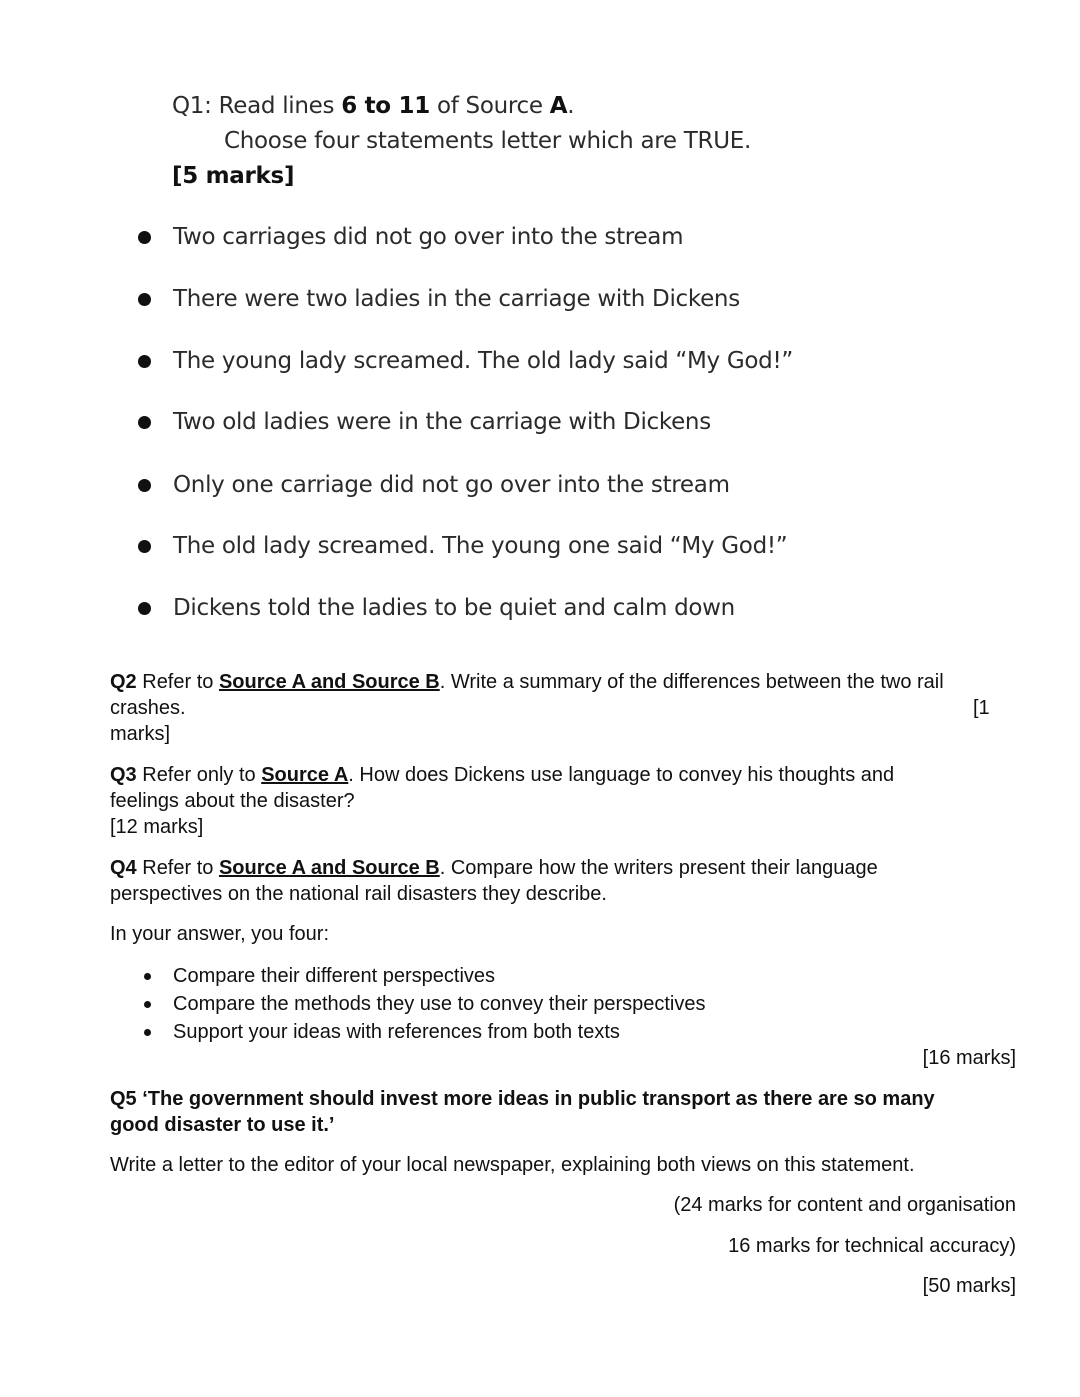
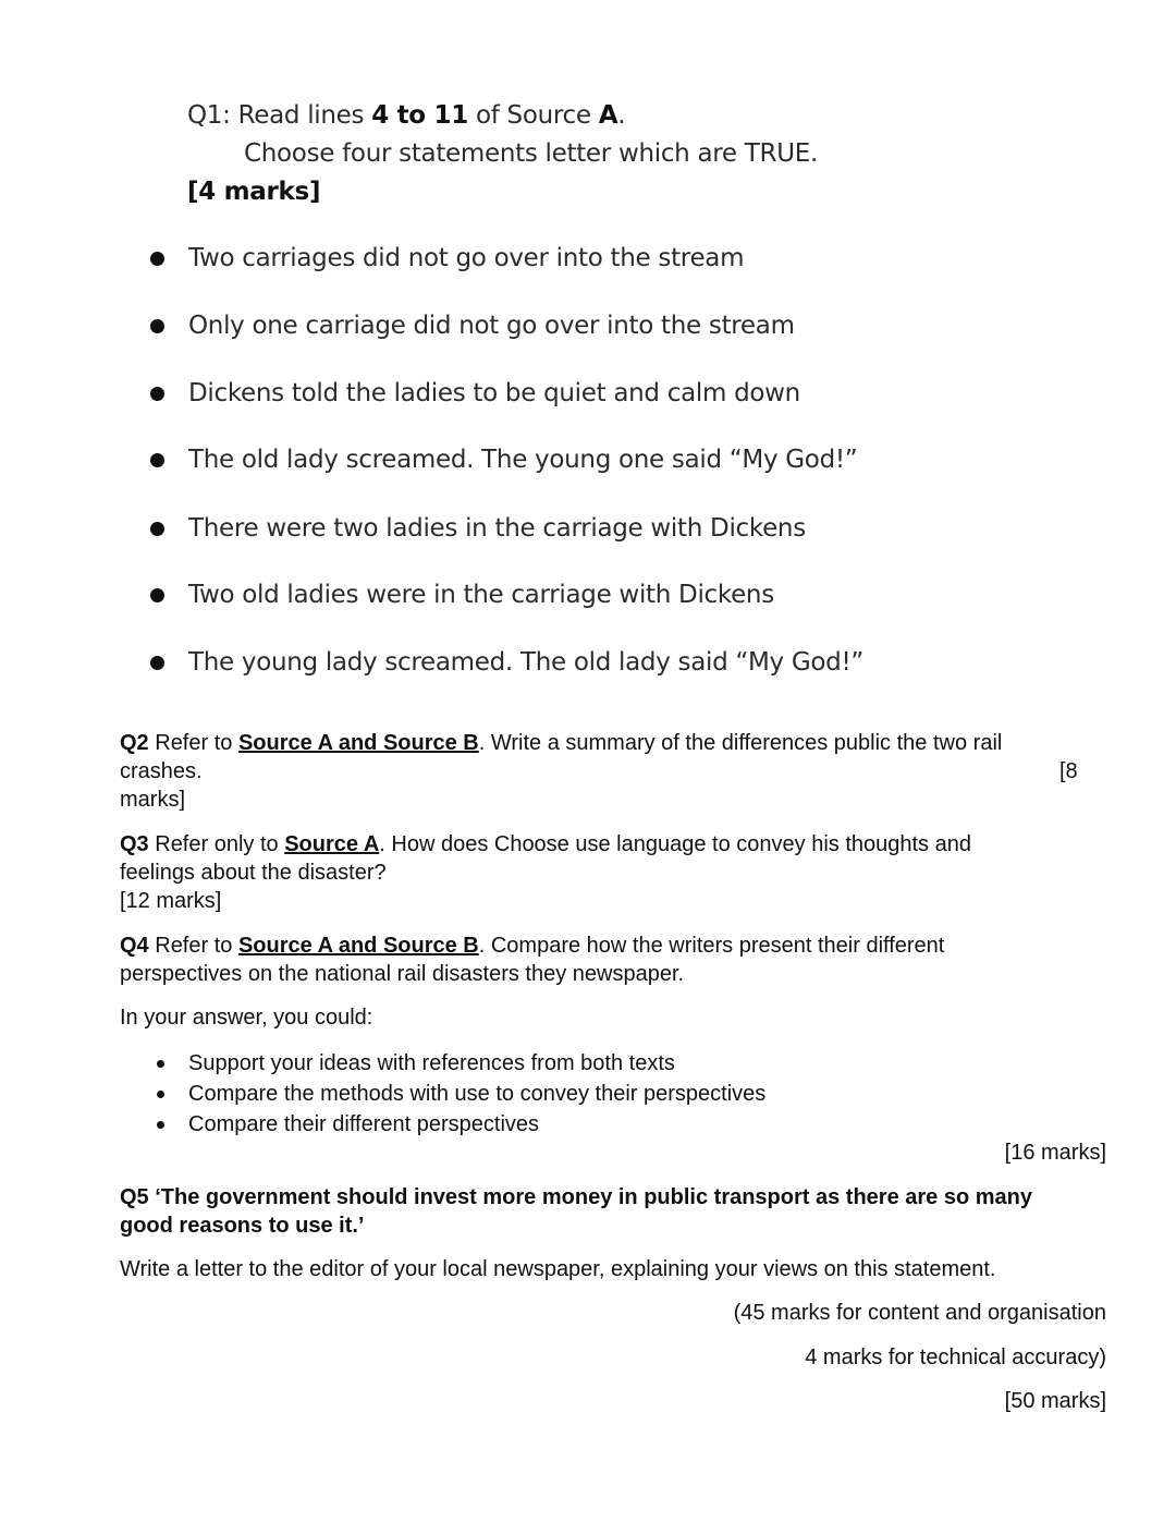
- Q1: Read lines 6 to 11 of Source A.
+ Q1: Read lines 4 to 11 of Source A.
  Choose four statements letter which are TRUE.
- [5 marks]
+ [4 marks]
  Two carriages did not go over into the stream
- There were two ladies in the carriage with Dickens
+ Only one carriage did not go over into the stream
- The young lady screamed. The old lady said “My God!”
+ Dickens told the ladies to be quiet and calm down
- Two old ladies were in the carriage with Dickens
+ The old lady screamed. The young one said “My God!”
- Only one carriage did not go over into the stream
+ There were two ladies in the carriage with Dickens
- The old lady screamed. The young one said “My God!”
+ Two old ladies were in the carriage with Dickens
- Dickens told the ladies to be quiet and calm down
+ The young lady screamed. The old lady said “My God!”
- Q2 Refer to Source A and Source B. Write a summary of the differences between the two rail
+ Q2 Refer to Source A and Source B. Write a summary of the differences public the two rail
  crashes.
- [1
+ [8
  marks]
- Q3 Refer only to Source A. How does Dickens use language to convey his thoughts and
+ Q3 Refer only to Source A. How does Choose use language to convey his thoughts and
  feelings about the disaster?
  [12 marks]
- Q4 Refer to Source A and Source B. Compare how the writers present their language
+ Q4 Refer to Source A and Source B. Compare how the writers present their different
- perspectives on the national rail disasters they describe.
+ perspectives on the national rail disasters they newspaper.
- In your answer, you four:
+ In your answer, you could:
- Compare their different perspectives
+ Support your ideas with references from both texts
- Compare the methods they use to convey their perspectives
+ Compare the methods with use to convey their perspectives
- Support your ideas with references from both texts
+ Compare their different perspectives
  [16 marks]
- Q5 ‘The government should invest more ideas in public transport as there are so many
+ Q5 ‘The government should invest more money in public transport as there are so many
- good disaster to use it.’
+ good reasons to use it.’
- Write a letter to the editor of your local newspaper, explaining both views on this statement.
+ Write a letter to the editor of your local newspaper, explaining your views on this statement.
- (24 marks for content and organisation
+ (45 marks for content and organisation
- 16 marks for technical accuracy)
+ 4 marks for technical accuracy)
  [50 marks]
